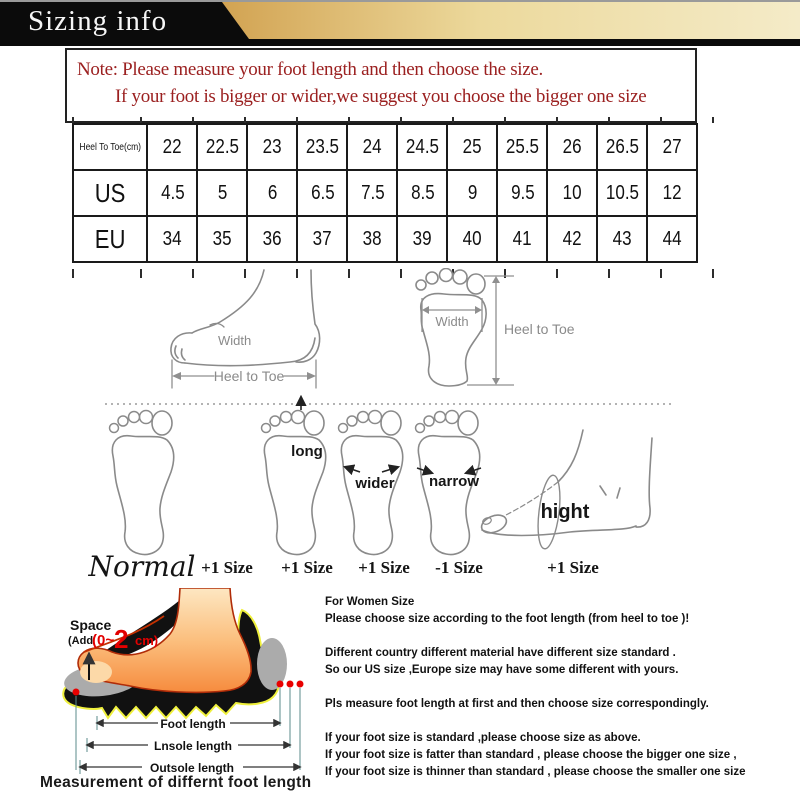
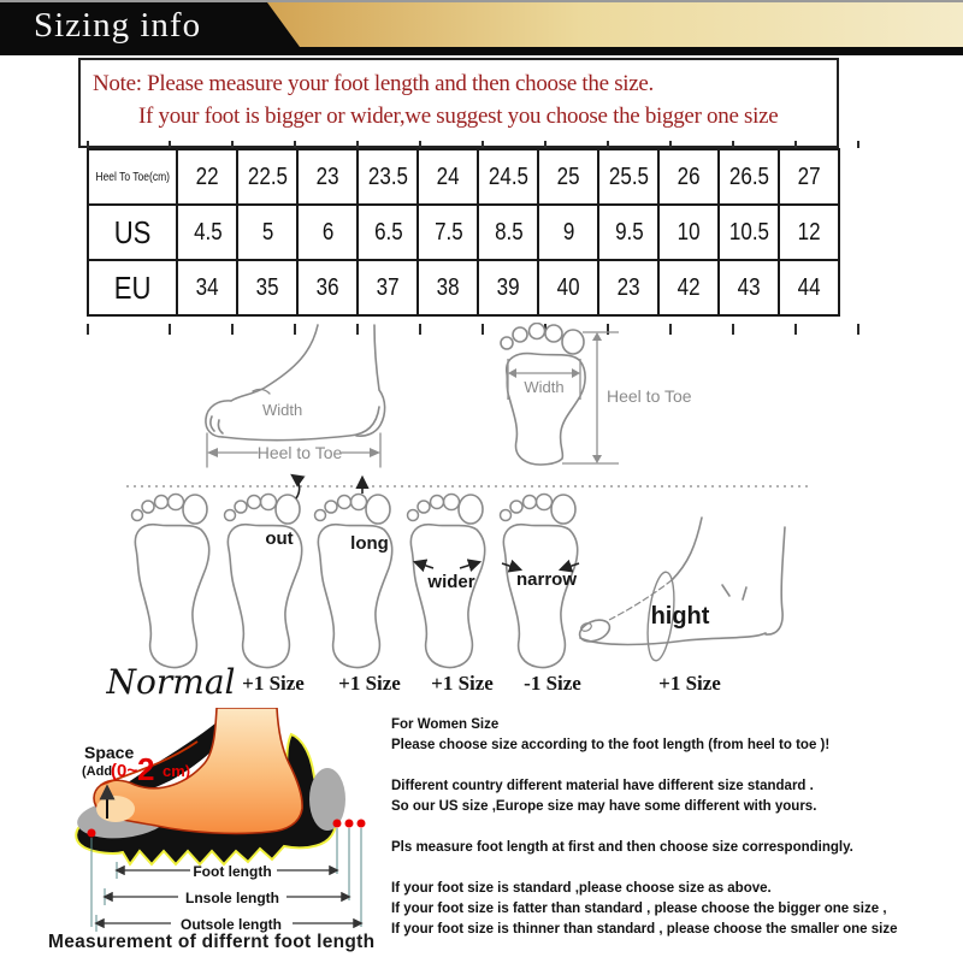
  Sizing info
  Note: Please measure your foot length and then choose the size.
  If your foot is bigger or wider,we suggest you choose the bigger one size
  Heel To Toe(cm)	22	22.5	23	23.5	24	24.5	25	25.5	26	26.5	27
  US	4.5	5	6	6.5	7.5	8.5	9	9.5	10	10.5	12
- EU	34	35	36	37	38	39	40	41	42	43	44
+ EU	34	35	36	37	38	39	40	23	42	43	44
  Width
  Heel to Toe
  Width
  Heel to Toe
+ out
  long
  wider
  narrow
  hight
  Normal
  +1 Size
  +1 Size
  +1 Size
  -1 Size
  +1 Size
  Space
  (Add
  (0~
  2
  cm)
  Foot length
  Lnsole length
  Outsole length
  Measurement of differnt foot length
  For Women Size
  Please choose size according to the foot length (from heel to toe )!
  Different country different material have different size standard .
  So our US size ,Europe size may have some different with yours.
  Pls measure foot length at first and then choose size correspondingly.
  If your foot size is standard ,please choose size as above.
  If your foot size is fatter than standard , please choose the bigger one size ,
  If your foot size is thinner than standard , please choose the smaller one size
